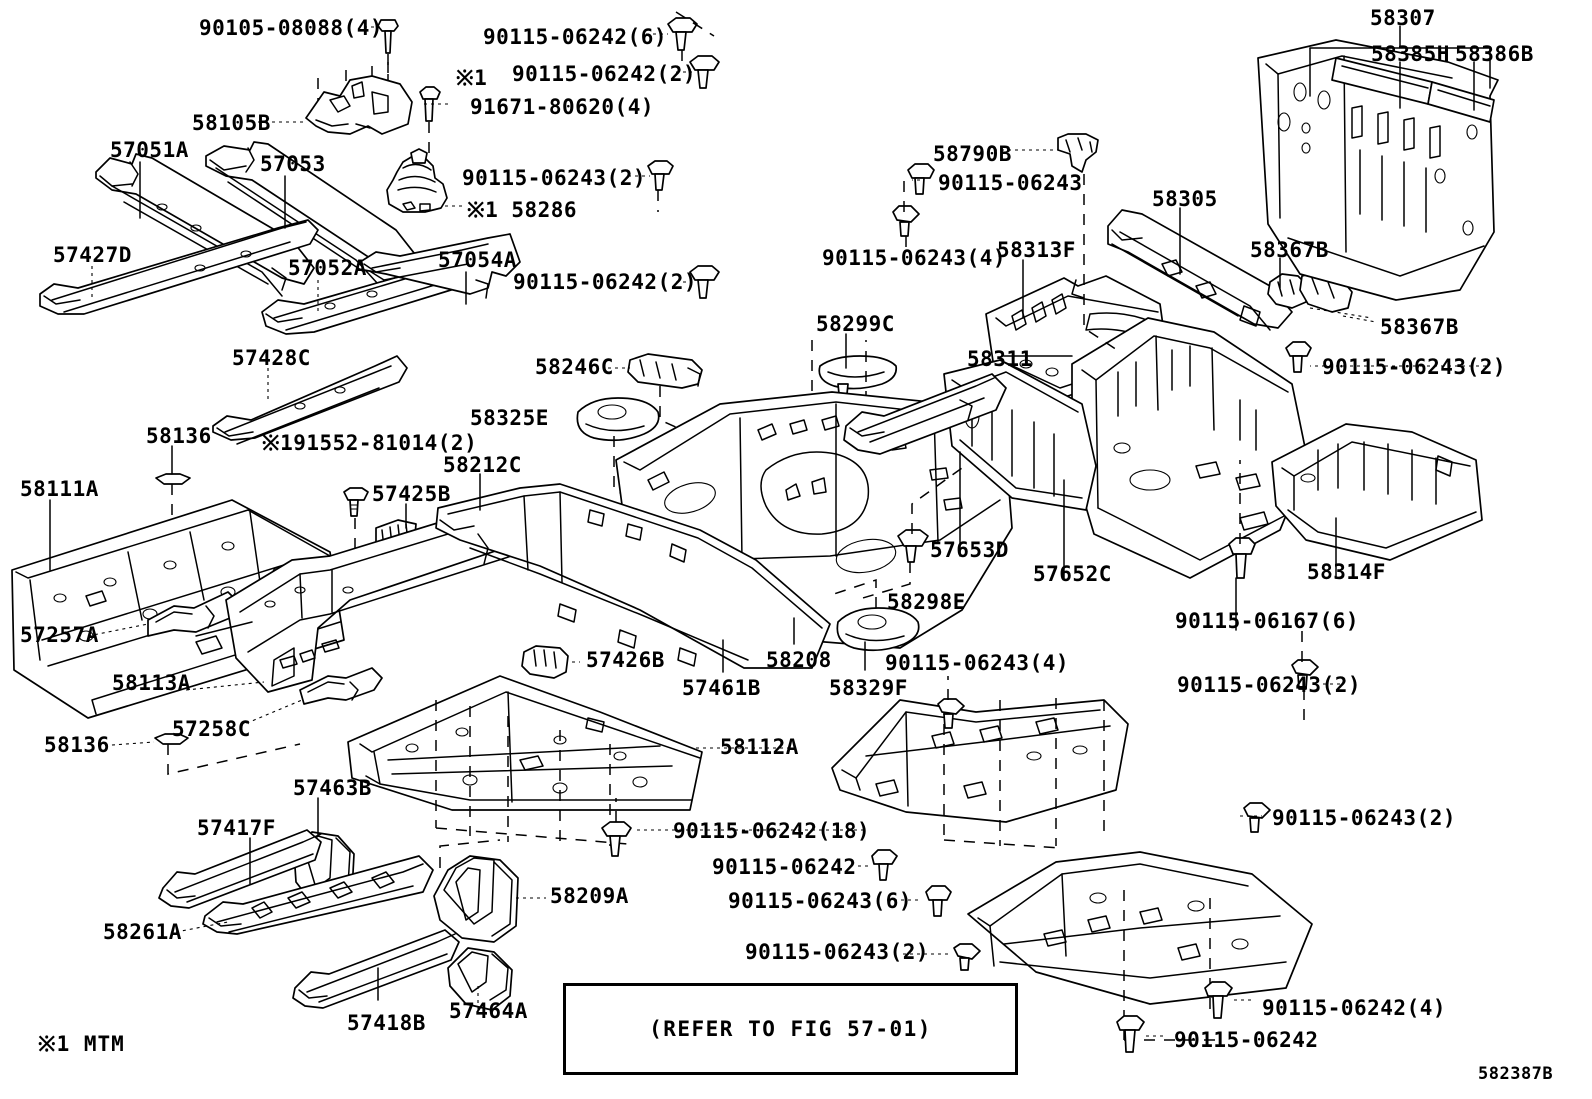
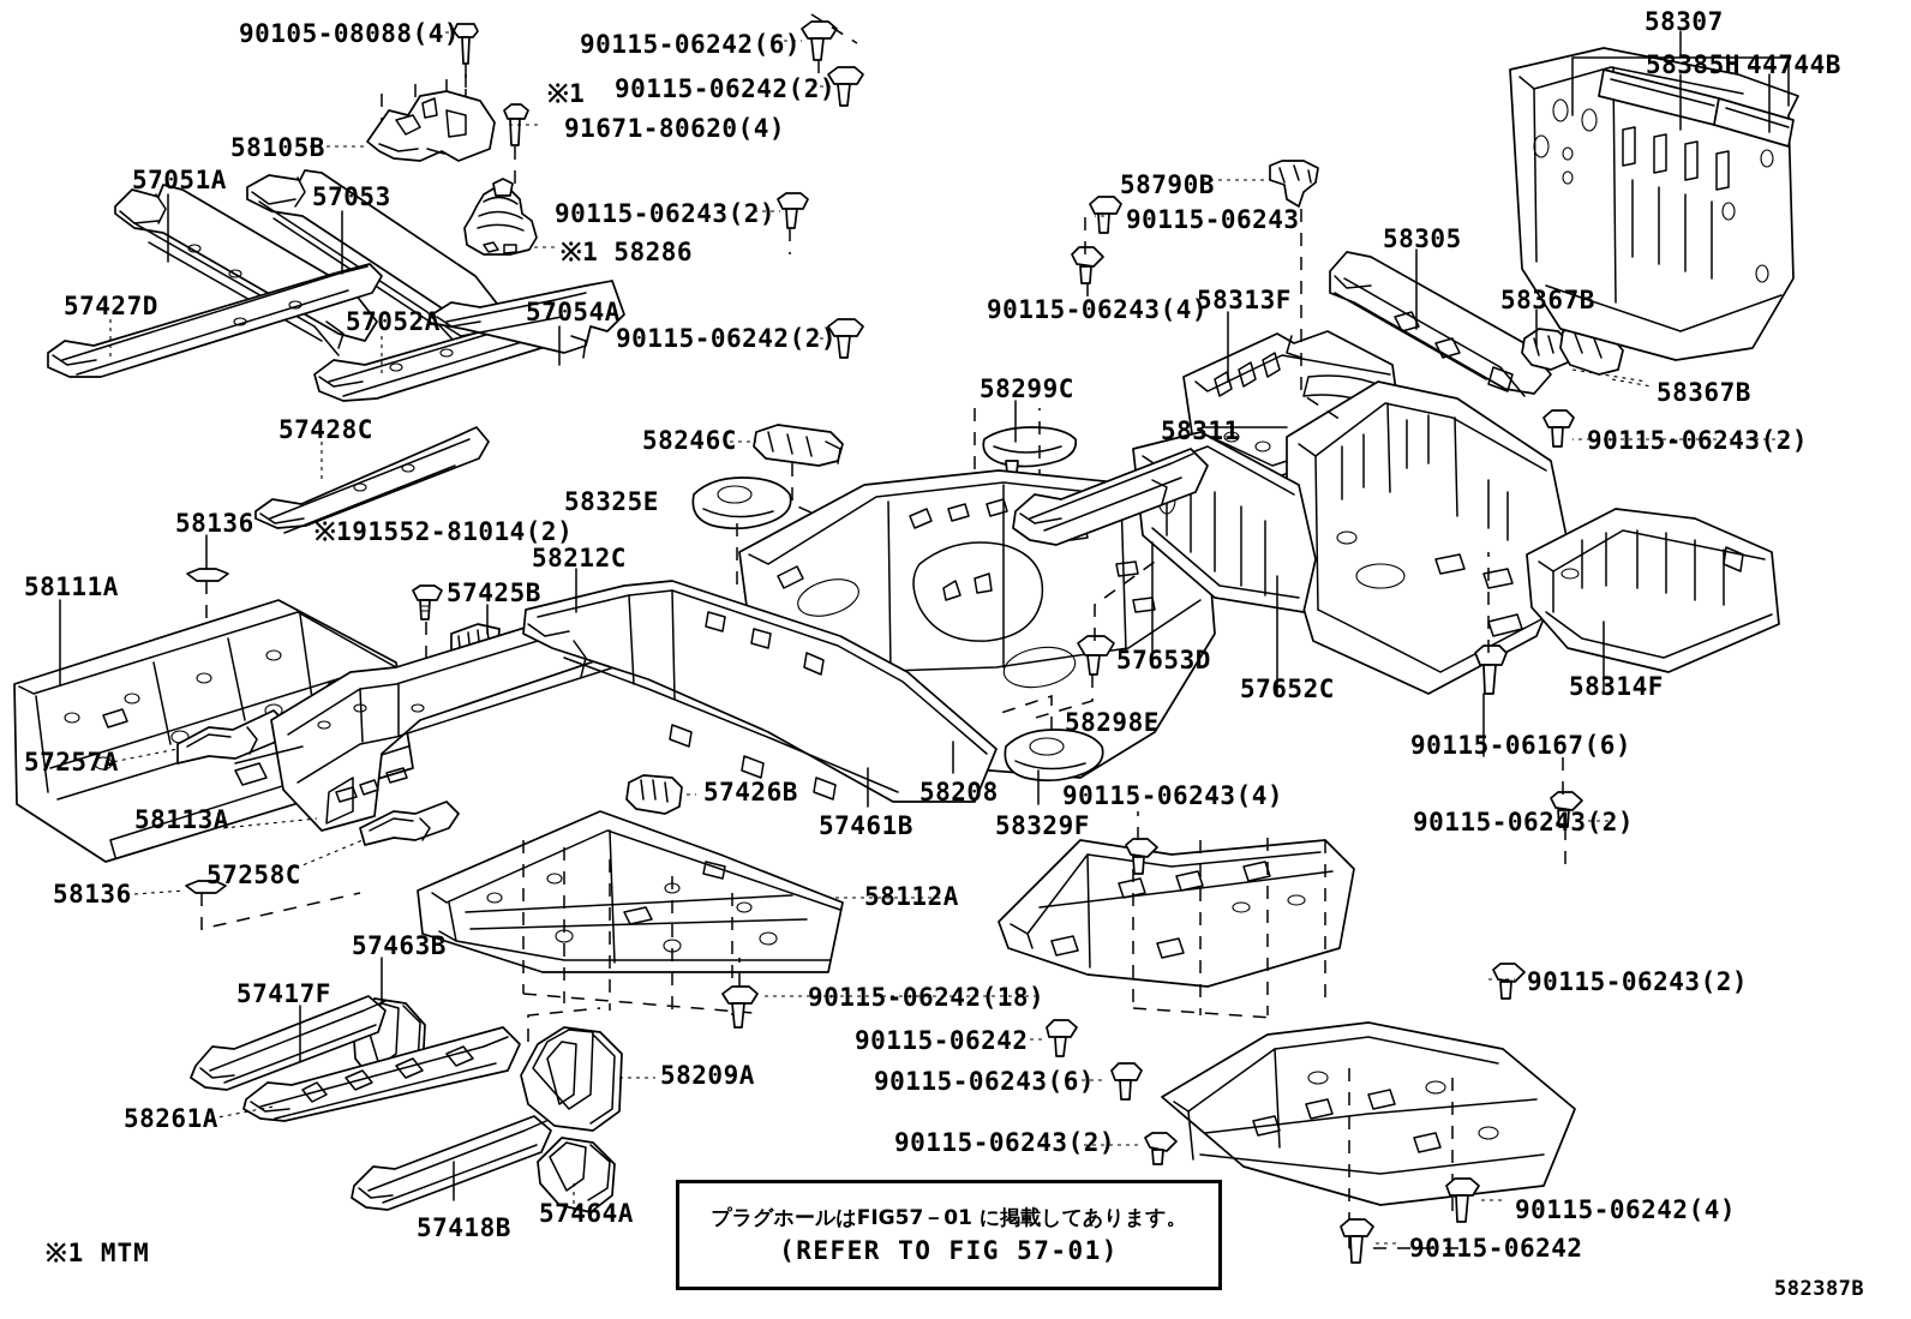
+ プラグホールはFIG57－01 に掲載してあります。
  (REFER TO FIG 57-01)
  ※1 MTM
  582387B
  90105-08088(4)
  90115-06242(6)
  58307
  ※1
  90115-06242(2)
  58385H
- 58386B
+ 44744B
  91671-80620(4)
  58105B
  57051A
  57053
  90115-06243(2)
  58790B
  90115-06243
  ※1 58286
  58305
  57427D
  57052A
  57054A
  90115-06243(4)
  58313F
  58367B
  90115-06242(2)
  58299C
  58367B
  57428C
  58246C
  58311
  90115-06243(2)
  58325E
  58136
  ※191552-81014(2)
  58212C
  58111A
  57425B
  57653D
  57652C
  58314F
  57257A
  58298E
  90115-06167(6)
  58113A
  57426B
  58208
  90115-06243(4)
  90115-06243(2)
  57461B
  58329F
  57258C
  58136
  58112A
  57463B
  90115-06243(2)
  57417F
  90115-06242(18)
  90115-06242
  58209A
  90115-06243(6)
  58261A
  90115-06243(2)
  57464A
  90115-06242(4)
  57418B
  90115-06242
